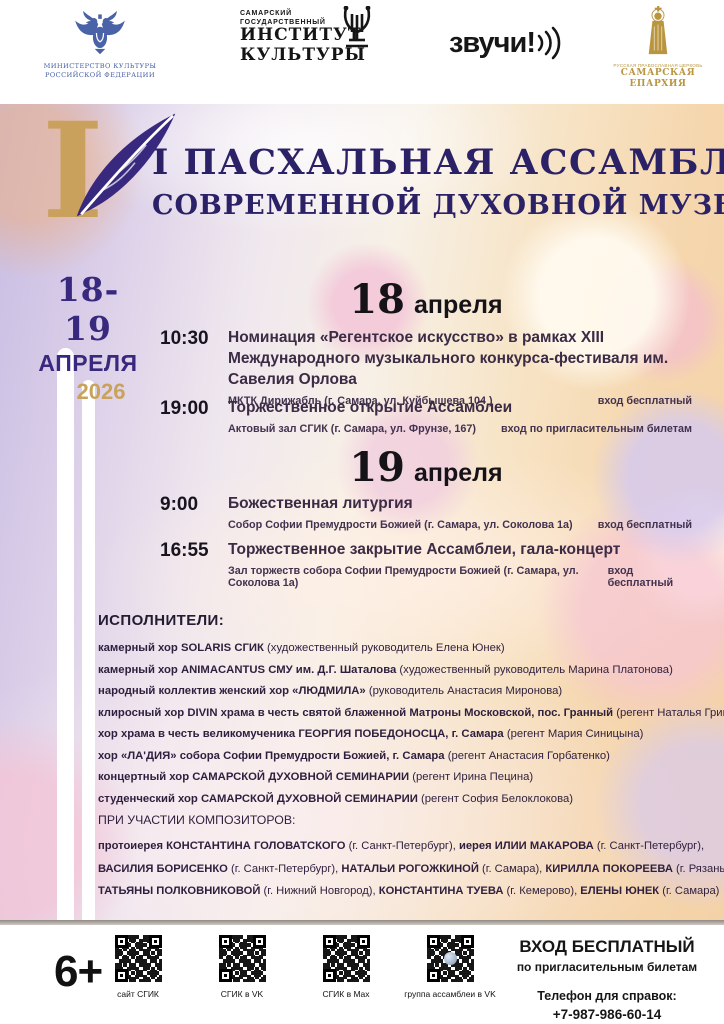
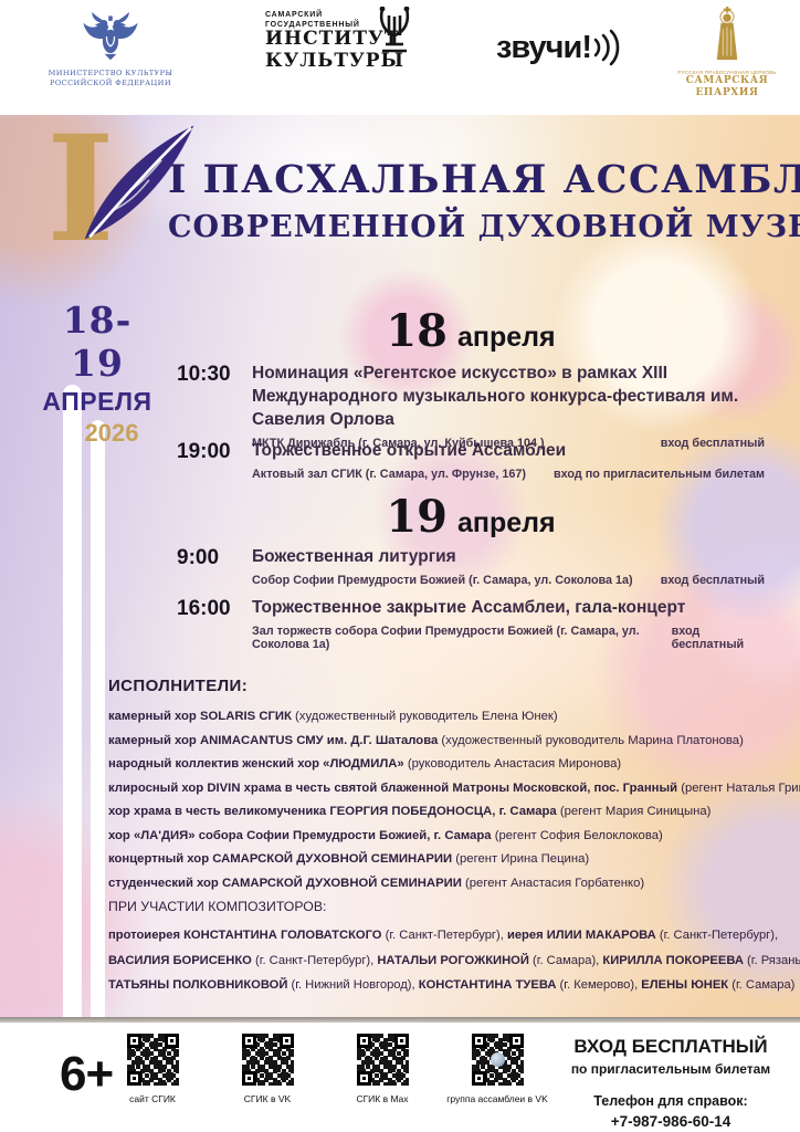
  МИНИСТЕРСТВО КУЛЬТУРЫ
  РОССИЙСКОЙ ФЕДЕРАЦИИ
  ИНСТИТУТ
  КУЛЬТУРЫ
  звучи!
  САМАРСКАЯ
  ЕПАРХИЯ
  I
  I ПАСХАЛЬНАЯ АССАМБЛ
  СОВРЕМЕННОЙ ДУХОВНОЙ МУЗ
  18-19
  АПРЕЛЯ
  2026
  18
  апреля
  10:30
  Номинация «Регентское искусство» в рамках XIII Международного музыкального конкурса-фестиваля им. Савелия Орлова
  МКТК Дирижабль (г. Самара, ул. Куйбышева 104 )
  вход бесплатный
  19:00
  Торжественное открытие Ассамблеи
  Актовый зал СГИК (г. Самара, ул. Фрунзе, 167)
  вход по пригласительным билетам
  19
  апреля
  9:00
  Божественная литургия
  Собор Софии Премудрости Божией (г. Самара, ул. Соколова 1а)
  вход бесплатный
- 16:55
+ 16:00
  Торжественное закрытие Ассамблеи, гала-концерт
  Зал торжеств собора Софии Премудрости Божией (г. Самара, ул. Соколова 1а)
  вход бесплатный
  ИСПОЛНИТЕЛИ:
  камерный хор SOLARIS СГИК (художественный руководитель Елена Юнек)
  камерный хор ANIMACANTUS СМУ им. Д.Г. Шаталова (художественный руководитель Марина Платонова)
  народный коллектив женский хор «ЛЮДМИЛА» (руководитель Анастасия Миронова)
  клиросный хор DIVIN храма в честь святой блаженной Матроны Московской, пос. Гранный (регент Наталья Гри
  хор храма в честь великомученика ГЕОРГИЯ ПОБЕДОНОСЦА, г. Самара (регент Мария Синицына)
- хор «ЛА'ДИЯ» собора Софии Премудрости Божией, г. Самара (регент Анастасия Горбатенко)
+ хор «ЛА'ДИЯ» собора Софии Премудрости Божией, г. Самара (регент София Белоклокова)
  концертный хор САМАРСКОЙ ДУХОВНОЙ СЕМИНАРИИ (регент Ирина Пецина)
- студенческий хор САМАРСКОЙ ДУХОВНОЙ СЕМИНАРИИ (регент София Белоклокова)
+ студенческий хор САМАРСКОЙ ДУХОВНОЙ СЕМИНАРИИ (регент Анастасия Горбатенко)
  ПРИ УЧАСТИИ КОМПОЗИТОРОВ:
  протоиерея КОНСТАНТИНА ГОЛОВАТСКОГО (г. Санкт-Петербург), иерея ИЛИИ МАКАРОВА (г. Санкт-Петербург),
  ВАСИЛИЯ БОРИСЕНКО (г. Санкт-Петербург), НАТАЛЬИ РОГОЖКИНОЙ (г. Самара), КИРИЛЛА ПОКОРЕЕВА (г. Рязань
  ТАТЬЯНЫ ПОЛКОВНИКОВОЙ (г. Нижний Новгород), КОНСТАНТИНА ТУЕВА (г. Кемерово), ЕЛЕНЫ ЮНЕК (г. Самара)
  6+
  сайт СГИК
  СГИК в VK
  СГИК в Max
  группа ассамблеи в VK
  ВХОД БЕСПЛАТНЫЙ
  по пригласительным билетам
  Телефон для справок:
  +7-987-986-60-14
